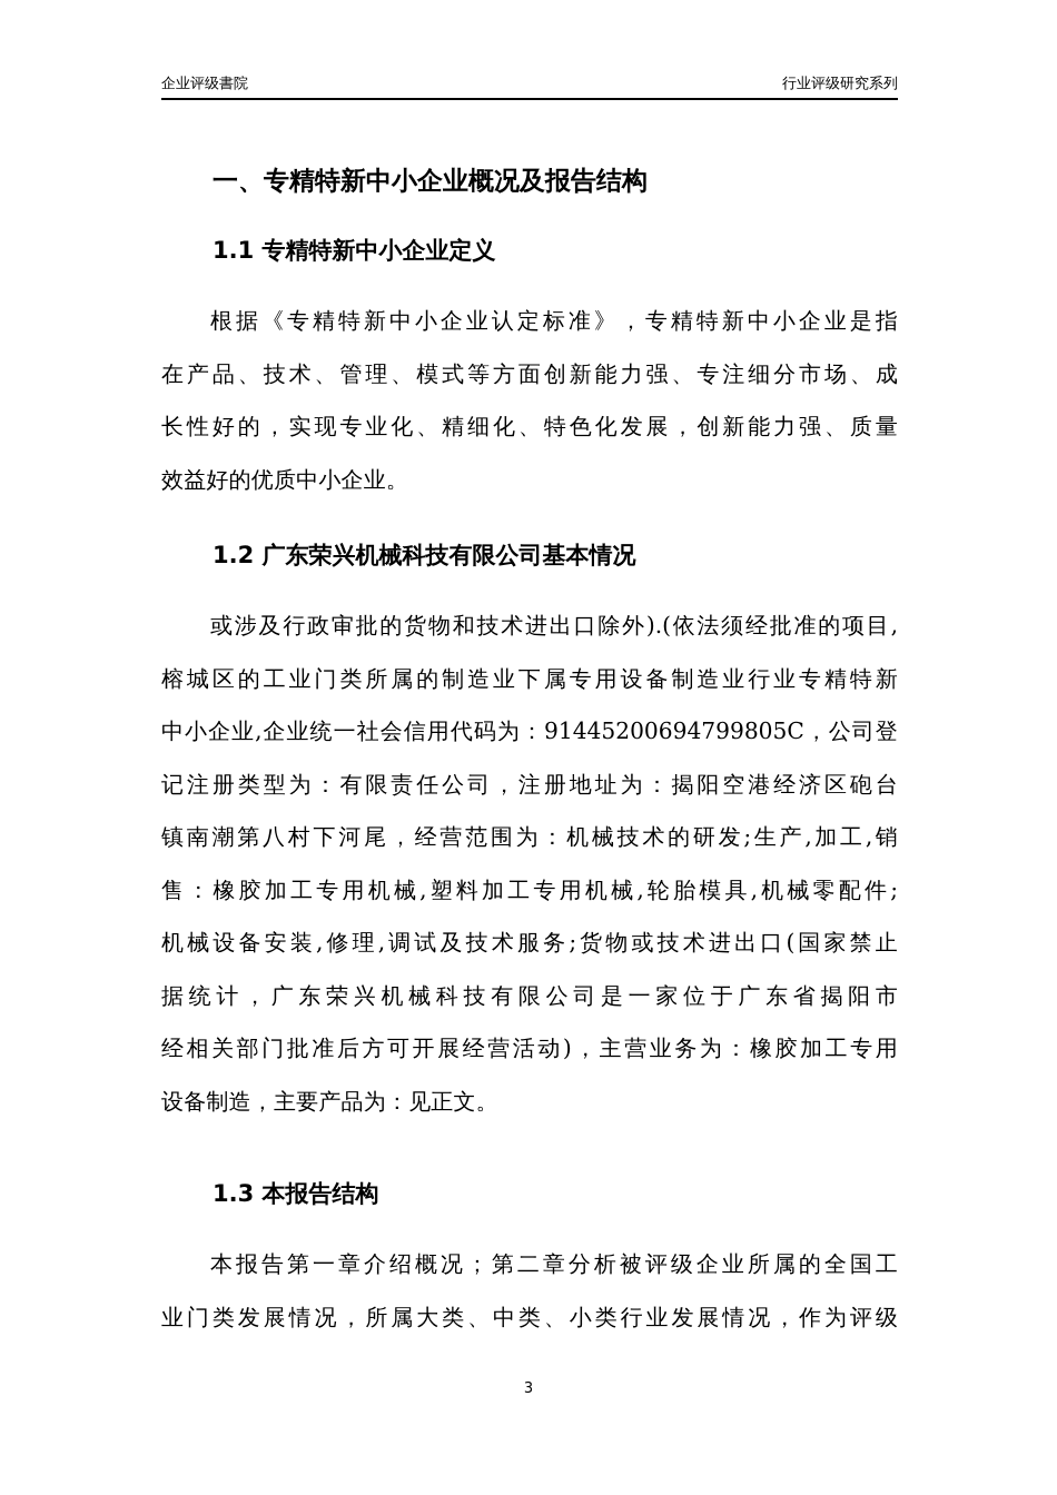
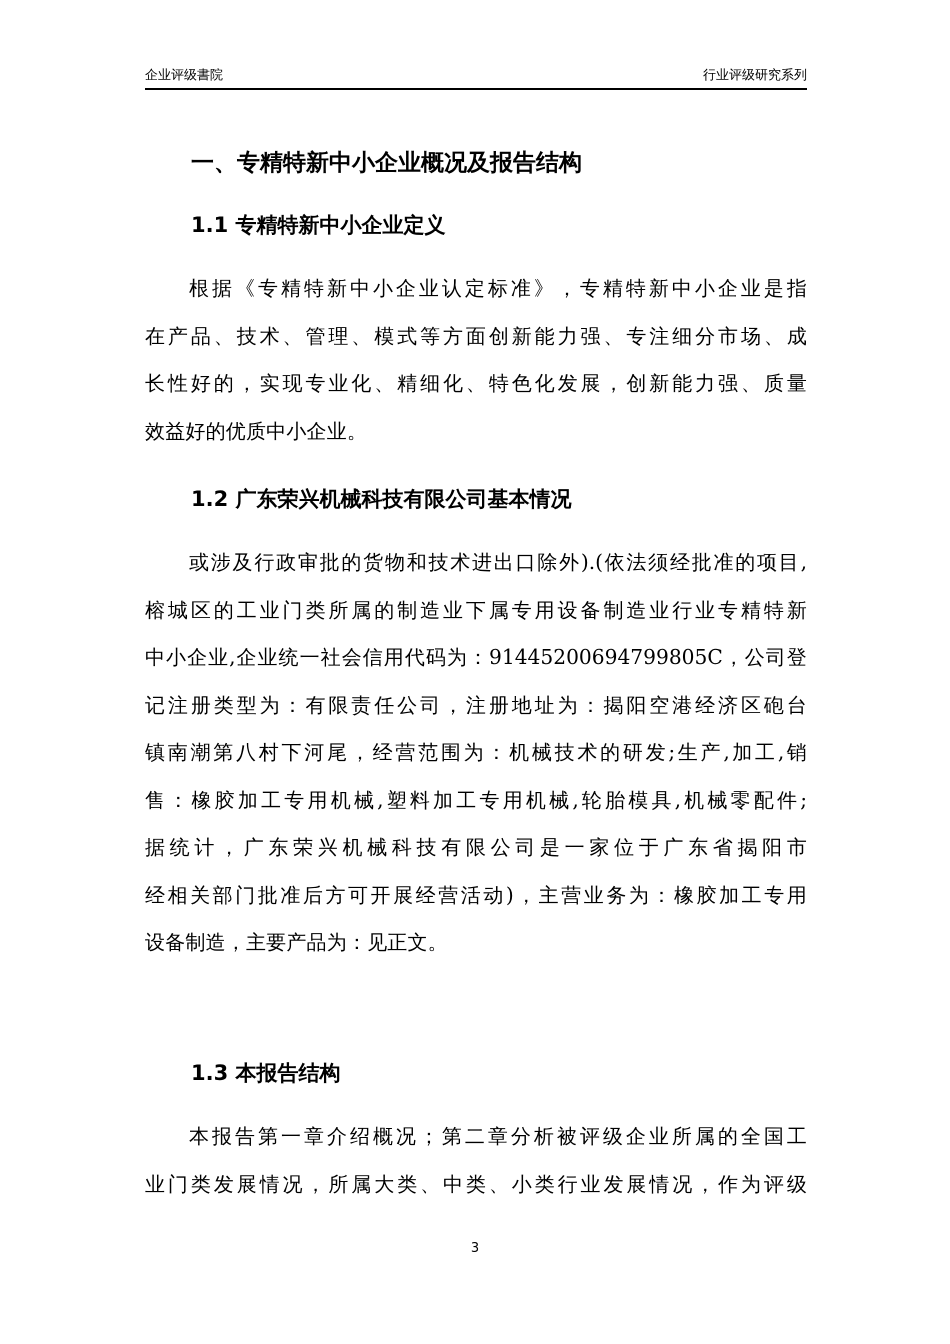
  企业评级書院
  行业评级研究系列
  一、专精特新中小企业概况及报告结构
  1.1 专精特新中小企业定义
  根据《专精特新中小企业认定标准》，专精特新中小企业是指
  在产品、技术、管理、模式等方面创新能力强、专注细分市场、成
  长性好的，实现专业化、精细化、特色化发展，创新能力强、质量
  效益好的优质中小企业。
  1.2 广东荣兴机械科技有限公司基本情况
  或涉及行政审批的货物和技术进出口除外).(依法须经批准的项目,
  榕城区的工业门类所属的制造业下属专用设备制造业行业专精特新
  中小企业,企业统一社会信用代码为：91445200694799805C，公司登
  记注册类型为：有限责任公司，注册地址为：揭阳空港经济区砲台
  镇南潮第八村下河尾，经营范围为：机械技术的研发;生产,加工,销
  售：橡胶加工专用机械,塑料加工专用机械,轮胎模具,机械零配件;
- 机械设备安装,修理,调试及技术服务;货物或技术进出口(国家禁止
  据统计，广东荣兴机械科技有限公司是一家位于广东省揭阳市
  经相关部门批准后方可开展经营活动)，主营业务为：橡胶加工专用
  设备制造，主要产品为：见正文。
  1.3 本报告结构
  本报告第一章介绍概况；第二章分析被评级企业所属的全国工
  业门类发展情况，所属大类、中类、小类行业发展情况，作为评级
  3
